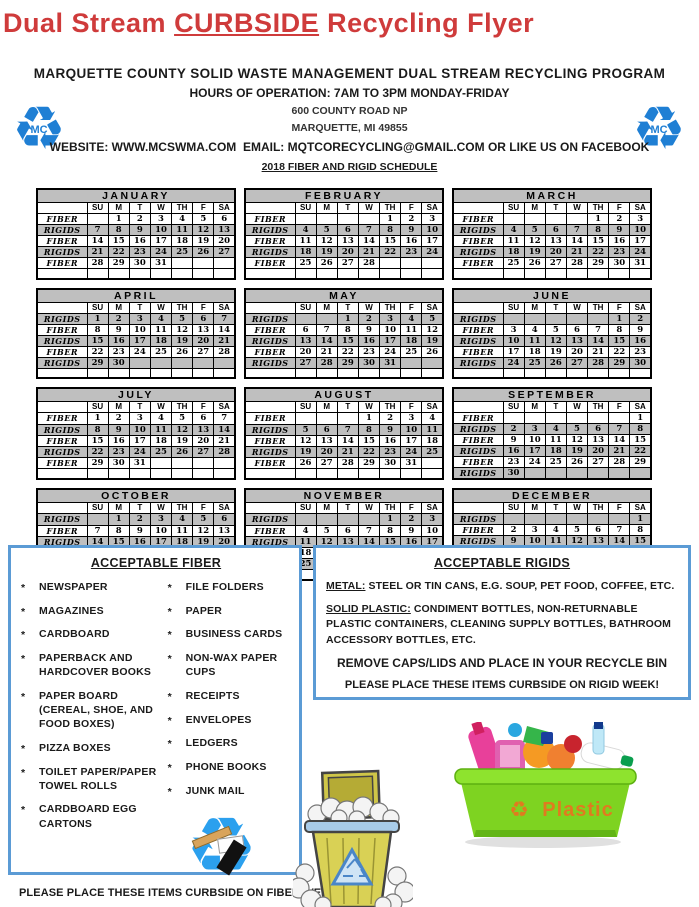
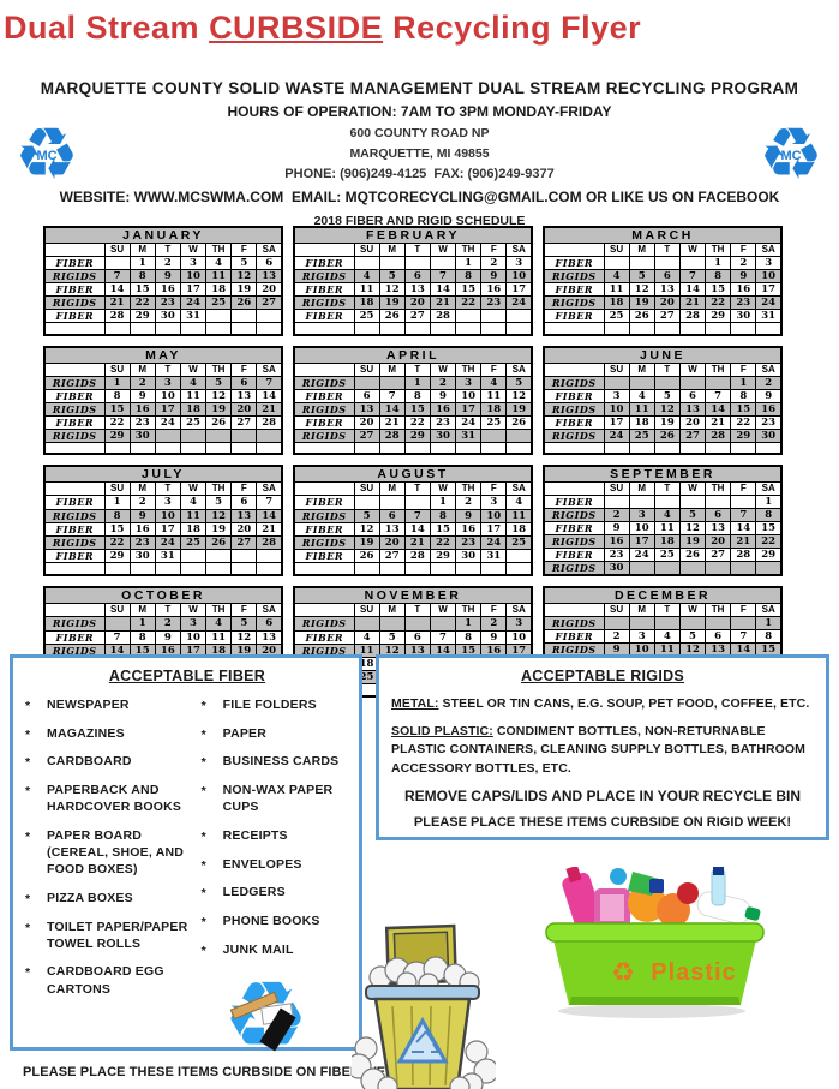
  Dual Stream CURBSIDE Recycling Flyer
  ♻
  MC
  ♻
  MC
  MARQUETTE COUNTY SOLID WASTE MANAGEMENT DUAL STREAM RECYCLING PROGRAM
  HOURS OF OPERATION: 7AM TO 3PM MONDAY-FRIDAY
  600 COUNTY ROAD NP
  MARQUETTE, MI 49855
+ PHONE: (906)249-4125 FAX: (906)249-9377
  WEBSITE: WWW.MCSWMA.COM EMAIL: MQTCORECYCLING@GMAIL.COM OR LIKE US ON FACEBOOK
  2018 FIBER AND RIGID SCHEDULE
  JANUARY
  	SU	M	T	W	TH	F	SA
  FIBER		1	2	3	4	5	6
  RIGIDS	7	8	9	10	11	12	13
  FIBER	14	15	16	17	18	19	20
  RIGIDS	21	22	23	24	25	26	27
  FIBER	28	29	30	31
  FEBRUARY
  	SU	M	T	W	TH	F	SA
  FIBER					1	2	3
  RIGIDS	4	5	6	7	8	9	10
  FIBER	11	12	13	14	15	16	17
  RIGIDS	18	19	20	21	22	23	24
  FIBER	25	26	27	28
  MARCH
  	SU	M	T	W	TH	F	SA
  FIBER					1	2	3
  RIGIDS	4	5	6	7	8	9	10
  FIBER	11	12	13	14	15	16	17
  RIGIDS	18	19	20	21	22	23	24
  FIBER	25	26	27	28	29	30	31
- APRIL
+ MAY
  	SU	M	T	W	TH	F	SA
  RIGIDS	1	2	3	4	5	6	7
  FIBER	8	9	10	11	12	13	14
  RIGIDS	15	16	17	18	19	20	21
  FIBER	22	23	24	25	26	27	28
  RIGIDS	29	30
- MAY
+ APRIL
  	SU	M	T	W	TH	F	SA
  RIGIDS			1	2	3	4	5
  FIBER	6	7	8	9	10	11	12
  RIGIDS	13	14	15	16	17	18	19
  FIBER	20	21	22	23	24	25	26
  RIGIDS	27	28	29	30	31
  JUNE
  	SU	M	T	W	TH	F	SA
  RIGIDS						1	2
  FIBER	3	4	5	6	7	8	9
  RIGIDS	10	11	12	13	14	15	16
  FIBER	17	18	19	20	21	22	23
  RIGIDS	24	25	26	27	28	29	30
  JULY
  	SU	M	T	W	TH	F	SA
  FIBER	1	2	3	4	5	6	7
  RIGIDS	8	9	10	11	12	13	14
  FIBER	15	16	17	18	19	20	21
  RIGIDS	22	23	24	25	26	27	28
  FIBER	29	30	31
  AUGUST
  	SU	M	T	W	TH	F	SA
  FIBER				1	2	3	4
  RIGIDS	5	6	7	8	9	10	11
  FIBER	12	13	14	15	16	17	18
  RIGIDS	19	20	21	22	23	24	25
  FIBER	26	27	28	29	30	31
  SEPTEMBER
  	SU	M	T	W	TH	F	SA
  FIBER							1
  RIGIDS	2	3	4	5	6	7	8
  FIBER	9	10	11	12	13	14	15
  RIGIDS	16	17	18	19	20	21	22
  FIBER	23	24	25	26	27	28	29
  RIGIDS	30
  OCTOBER
  	SU	M	T	W	TH	F	SA
  RIGIDS		1	2	3	4	5	6
  FIBER	7	8	9	10	11	12	13
  RIGIDS	14	15	16	17	18	19	20
  NOVEMBER
  	SU	M	T	W	TH	F	SA
  RIGIDS					1	2	3
  FIBER	4	5	6	7	8	9	10
  RIGIDS	11	12	13	14	15	16	17
  DECEMBER
  	SU	M	T	W	TH	F	SA
  RIGIDS							1
  FIBER	2	3	4	5	6	7	8
  RIGIDS	9	10	11	12	13	14	15
  ACCEPTABLE FIBER
  NEWSPAPER
  MAGAZINES
  CARDBOARD
  PAPERBACK AND HARDCOVER BOOKS
  PAPER BOARD (CEREAL, SHOE, AND FOOD BOXES)
  PIZZA BOXES
  TOILET PAPER/PAPER TOWEL ROLLS
  CARDBOARD EGG CARTONS
  FILE FOLDERS
  PAPER
  BUSINESS CARDS
  NON-WAX PAPER CUPS
  RECEIPTS
  ENVELOPES
  LEDGERS
  PHONE BOOKS
  JUNK MAIL
  PLEASE PLACE THESE ITEMS CURBSIDE ON FIBE
  ACCEPTABLE RIGIDS
  METAL: STEEL OR TIN CANS, E.G. SOUP, PET FOOD, COFFEE, ETC.
  SOLID PLASTIC: CONDIMENT BOTTLES, NON-RETURNABLE PLASTIC CONTAINERS, CLEANING SUPPLY BOTTLES, BATHROOM ACCESSORY BOTTLES, ETC.
  REMOVE CAPS/LIDS AND PLACE IN YOUR RECYCLE BIN
  PLEASE PLACE THESE ITEMS CURBSIDE ON RIGID WEEK!
  ♻
  Plastic
